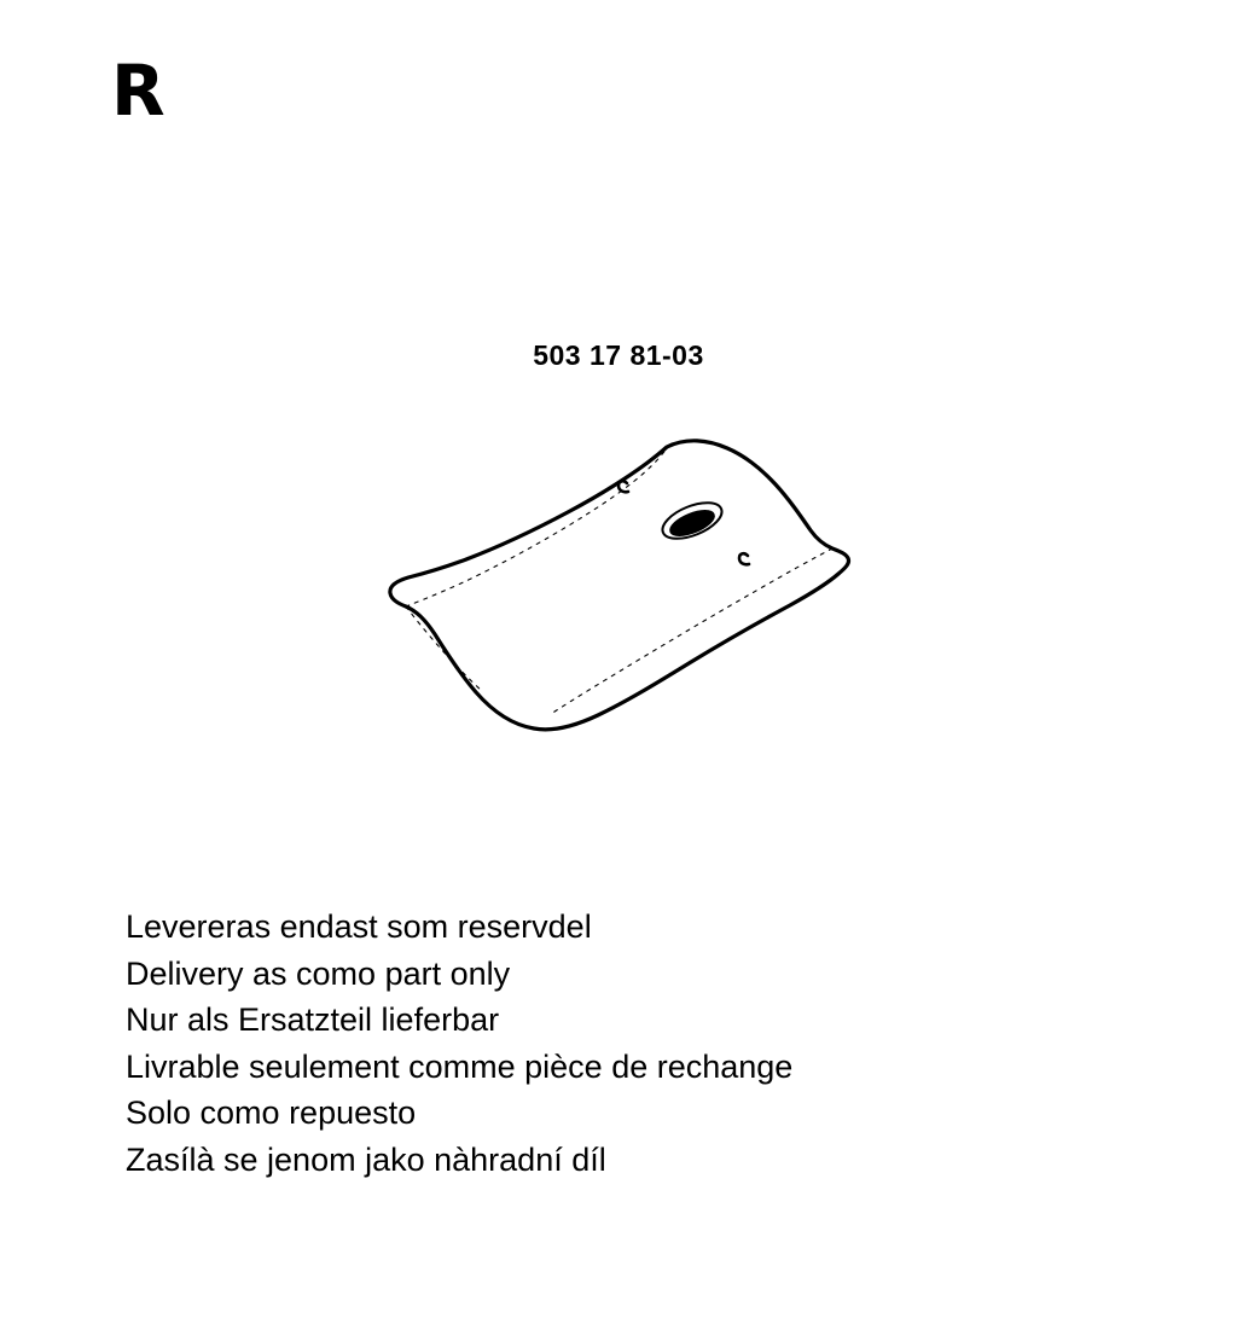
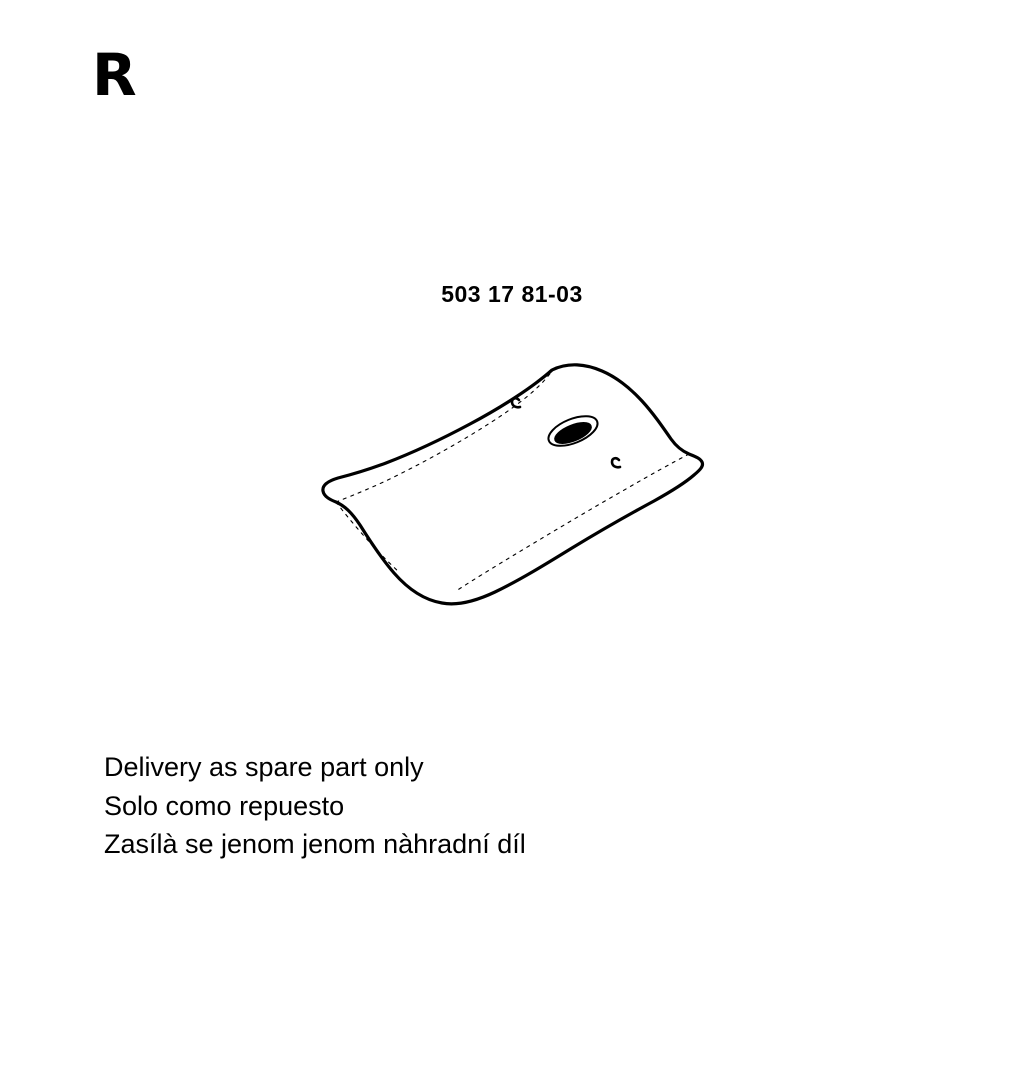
  R
  503 17 81-03
- Levereras endast som reservdel
- Delivery as como part only
+ Delivery as spare part only
- Nur als Ersatzteil lieferbar
- Livrable seulement comme pièce de rechange
  Solo como repuesto
- Zasílà se jenom jako nàhradní díl
+ Zasílà se jenom jenom nàhradní díl
